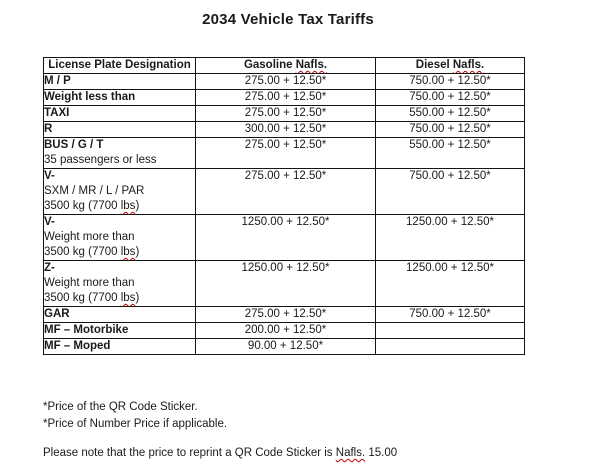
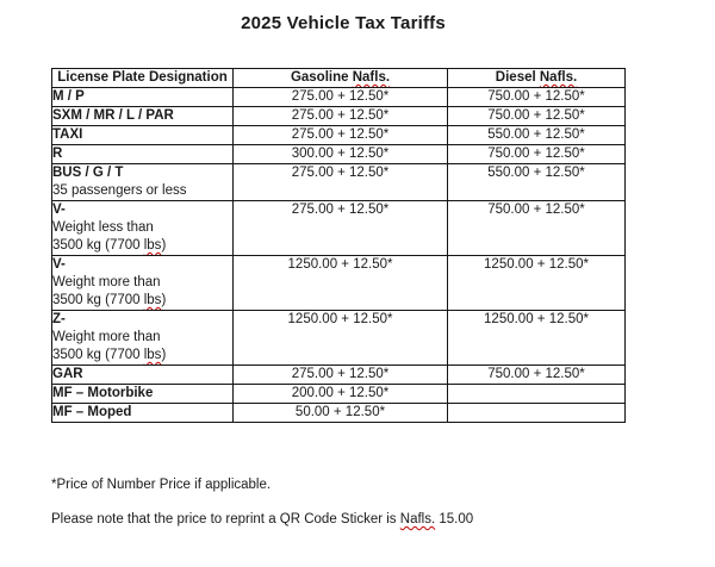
- 2034 Vehicle Tax Tariffs
+ 2025 Vehicle Tax Tariffs
  License Plate Designation	Gasoline Nafls.	Diesel Nafls.
  M / P	275.00 + 12.50*	750.00 + 12.50*
- Weight less than	275.00 + 12.50*	750.00 + 12.50*
+ SXM / MR / L / PAR	275.00 + 12.50*	750.00 + 12.50*
  TAXI	275.00 + 12.50*	550.00 + 12.50*
  R	300.00 + 12.50*	750.00 + 12.50*
  BUS / G / T35 passengers or less	275.00 + 12.50*	550.00 + 12.50*
- V-SXM / MR / L / PAR3500 kg (7700 lbs)	275.00 + 12.50*	750.00 + 12.50*
+ V-Weight less than3500 kg (7700 lbs)	275.00 + 12.50*	750.00 + 12.50*
  V-Weight more than3500 kg (7700 lbs)	1250.00 + 12.50*	1250.00 + 12.50*
  Z-Weight more than3500 kg (7700 lbs)	1250.00 + 12.50*	1250.00 + 12.50*
  GAR	275.00 + 12.50*	750.00 + 12.50*
  MF – Motorbike	200.00 + 12.50*
- MF – Moped	90.00 + 12.50*
+ MF – Moped	50.00 + 12.50*
- *Price of the QR Code Sticker.
  *Price of Number Price if applicable.
  Please note that the price to reprint a QR Code Sticker is Nafls. 15.00
